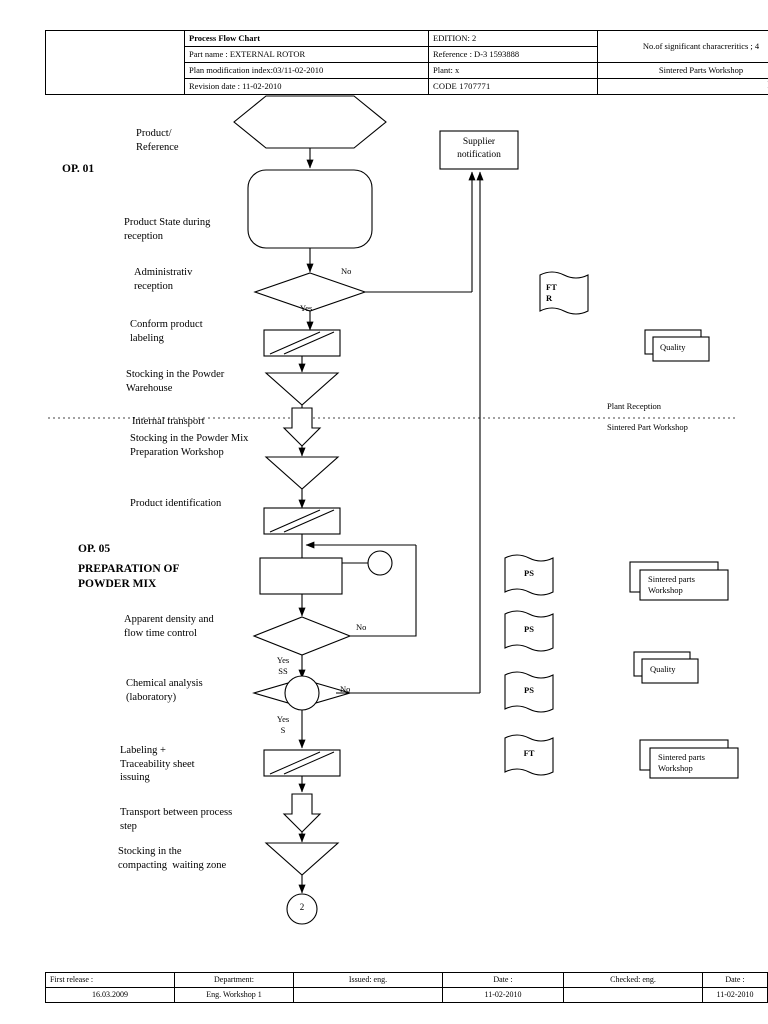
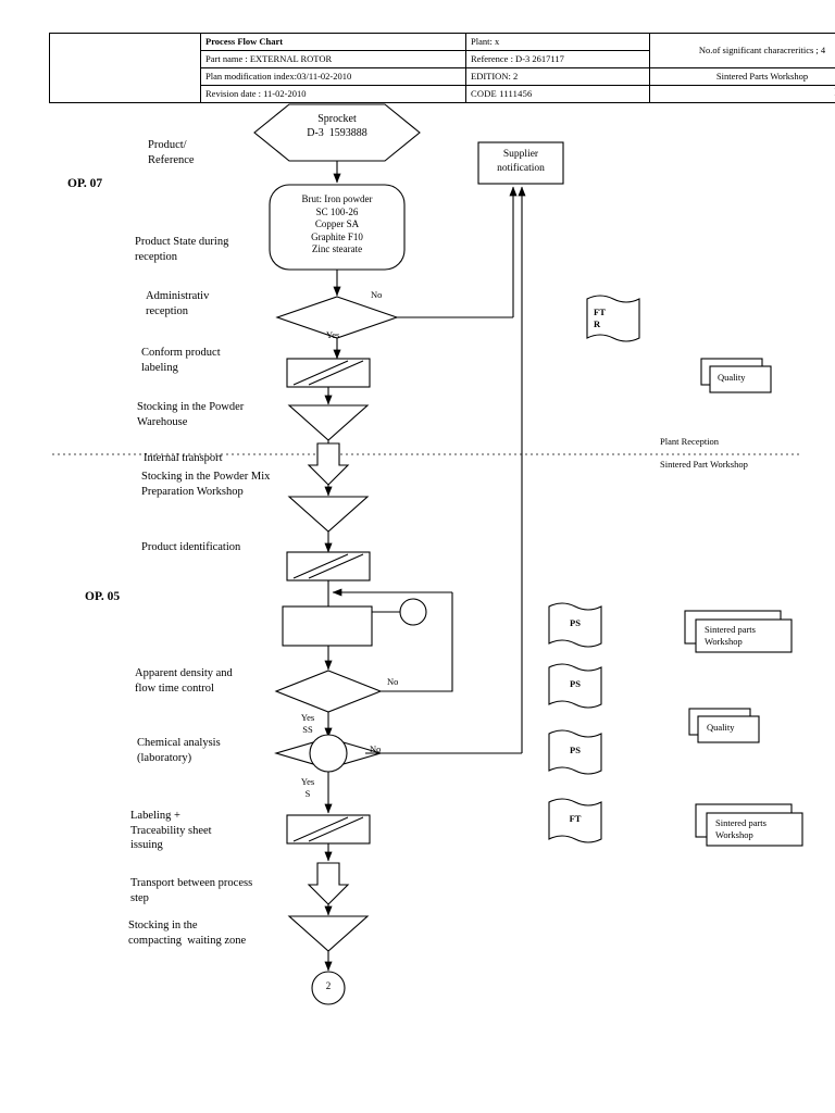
- 	Process Flow Chart	EDITION: 2	No.of significant characreritics ; 4
+ 	Process Flow Chart	Plant: x	No.of significant characreritics ; 4
- Part name : EXTERNAL ROTOR	Reference : D-3 1593888
+ Part name : EXTERNAL ROTOR	Reference : D-3 2617117
- Plan modification index:03/11-02-2010	Plant: x	Sintered Parts Workshop
+ Plan modification index:03/11-02-2010	EDITION: 2	Sintered Parts Workshop
- Revision date : 11-02-2010	CODE 1707771
+ Revision date : 11-02-2010	CODE 1111456
+ Sprocket
+ D-3 1593888
+ Brut: Iron powder
+ SC 100-26
+ Copper SA
+ Graphite F10
+ Zinc stearate
  Supplier
  notification
  2
  FT
  R
  PS
  PS
  PS
  FT
  Quality
  Sintered parts
  Workshop
  Quality
  Sintered parts
  Workshop
  Product/
  Reference
- OP. 01
+ OP. 07
  Product State during
  reception
  Administrativ
  reception
  Conform product
  labeling
  Stocking in the Powder
  Warehouse
  Internal transport
  Stocking in the Powder Mix
  Preparation Workshop
  Product identification
  OP. 05
- PREPARATION OF
- POWDER MIX
  Apparent density and
  flow time control
  Chemical analysis
  (laboratory)
  Labeling +
  Traceability sheet
  issuing
  Transport between process
  step
  Stocking in the
  compacting waiting zone
  No
  Yes
  No
  Yes
  SS
  No
  Yes
  S
  Plant Reception
  Sintered Part Workshop
- First release :	Department:	Issued: eng.	Date :	Checked: eng.	Date :
- 16.03.2009	Eng. Workshop 1		11-02-2010		11-02-2010
